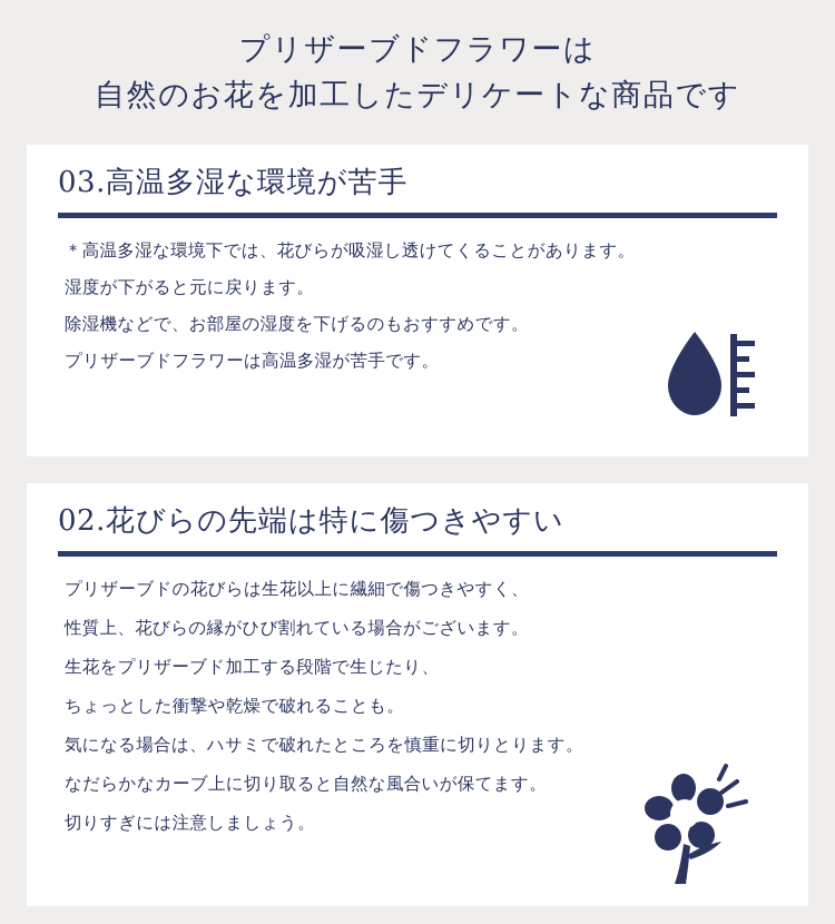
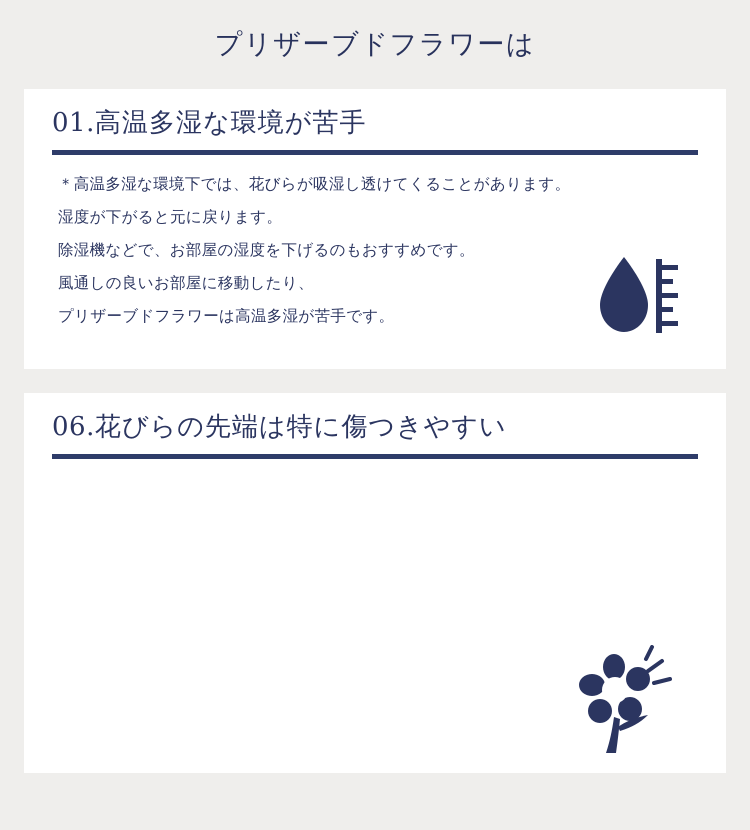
  プリザーブドフラワーは
- 自然のお花を加工したデリケートな商品です
- 03.高温多湿な環境が苦手
+ 01.高温多湿な環境が苦手
  ＊高温多湿な環境下では、花びらが吸湿し透けてくることがあります。
  湿度が下がると元に戻ります。
  除湿機などで、お部屋の湿度を下げるのもおすすめです。
+ 風通しの良いお部屋に移動したり、
  プリザーブドフラワーは高温多湿が苦手です。
- 02.花びらの先端は特に傷つきやすい
+ 06.花びらの先端は特に傷つきやすい
- プリザーブドの花びらは生花以上に繊細で傷つきやすく、
- 性質上、花びらの縁がひび割れている場合がございます。
- 生花をプリザーブド加工する段階で生じたり、
- ちょっとした衝撃や乾燥で破れることも。
- 気になる場合は、ハサミで破れたところを慎重に切りとります。
- なだらかなカーブ上に切り取ると自然な風合いが保てます。
- 切りすぎには注意しましょう。
